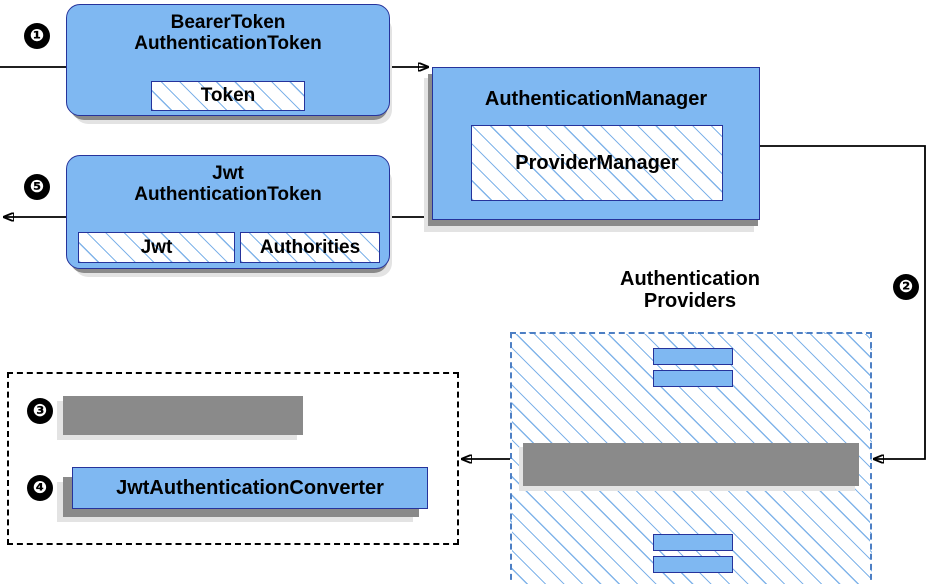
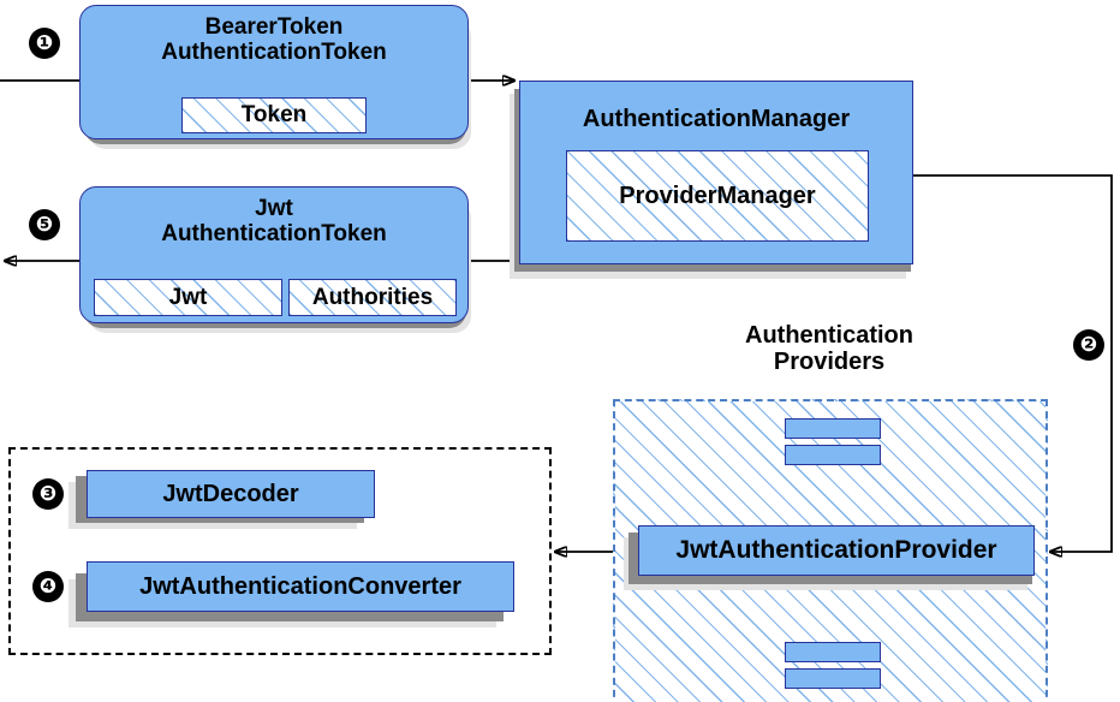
  BearerToken
  AuthenticationToken
  Token
  Jwt
  AuthenticationToken
  Jwt
  Authorities
  AuthenticationManager
  ProviderManager
  Authentication
  Providers
+ JwtAuthenticationProvider
+ JwtDecoder
  JwtAuthenticationConverter
  ❶
  ❺
  ❷
  ❸
  ❹
